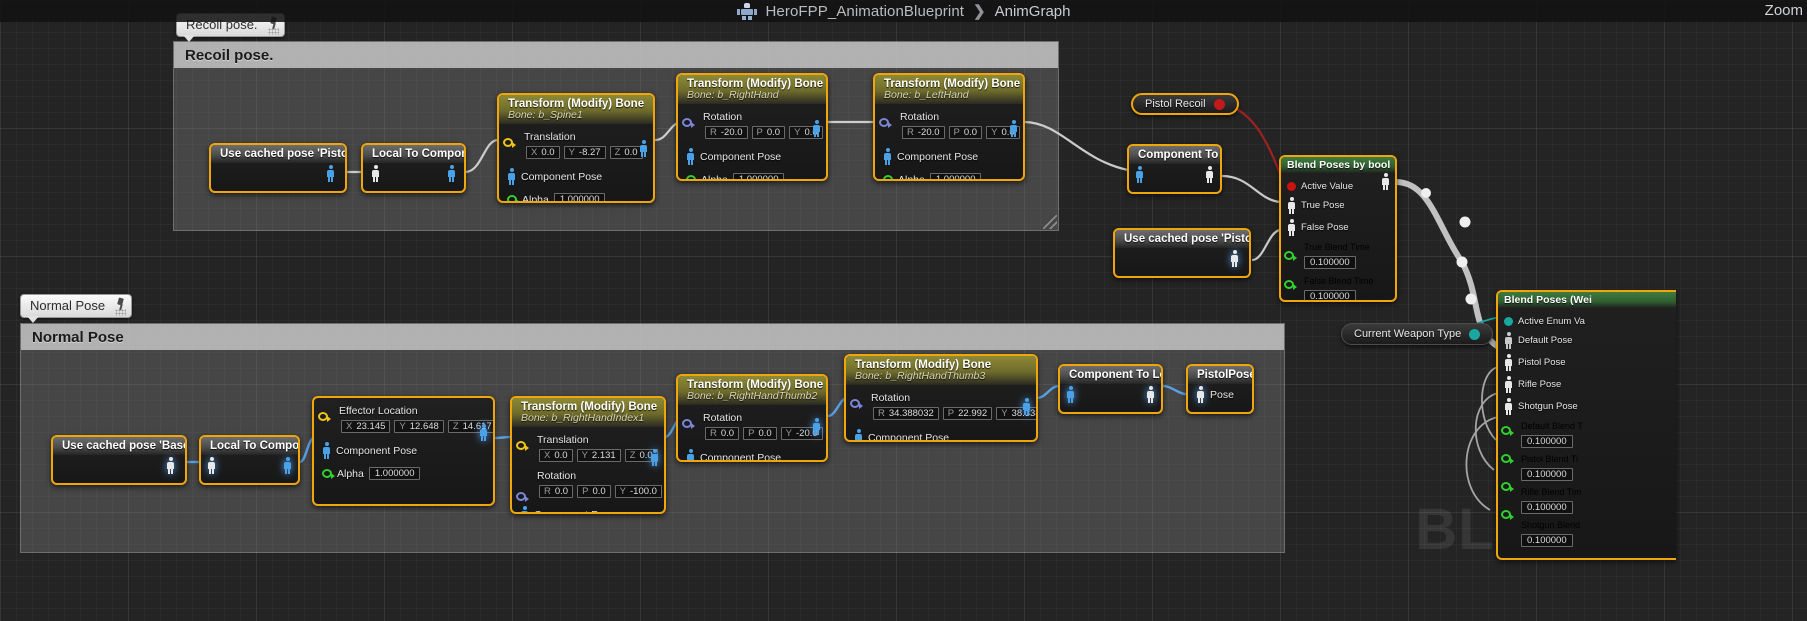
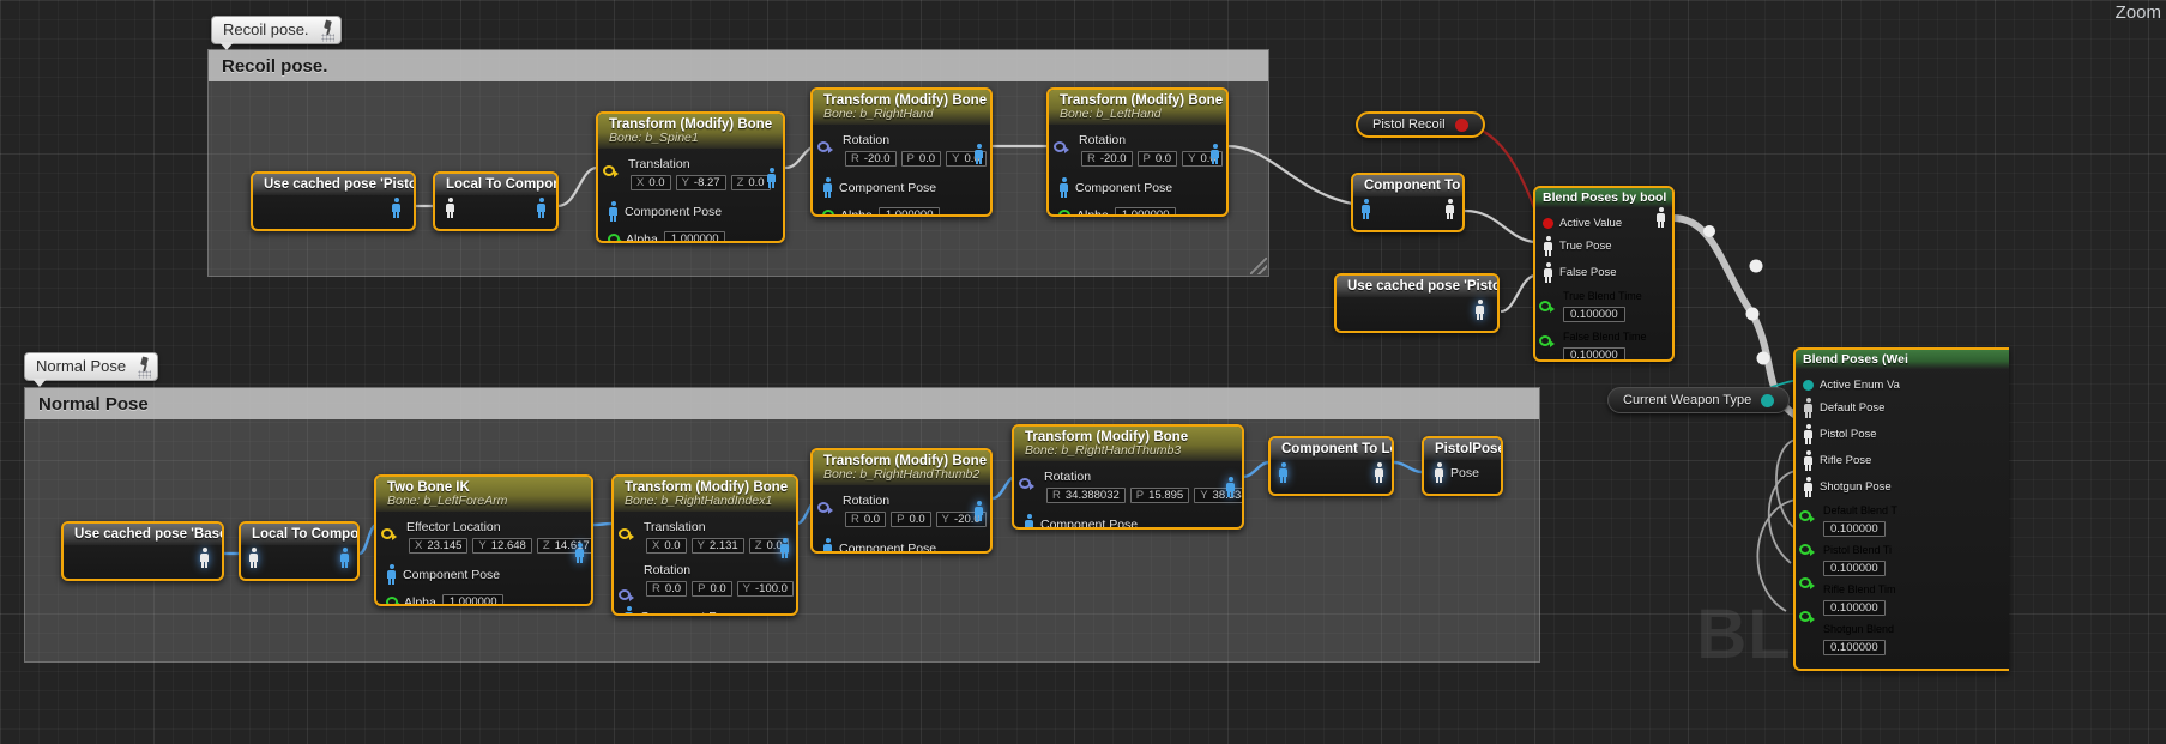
  Recoil pose.
  Normal Pose
- HeroFPP_AnimationBlueprint
- ❯
- AnimGraph
  Zoom
  Recoil pose.
  Normal Pose
  Use cached pose 'Pisto
  Local To Compo
  Transform (Modify) Bone
  Bone: b_Spine1
  Translation
  X
  0.0
  Y
  -8.27
  Z
  0.0
  Component Pose
  Alpha
  1.000000
  Transform (Modify) Bone
  Bone: b_RightHand
  Rotation
  R
  -20.0
  P
  0.0
  Y
  Component Pose
  Transform (Modify) Bone
  Bone: b_LeftHand
  Rotation
  R
  -20.0
  P
  0.0
  Y
  Component Pose
  Pistol Recoil
  Use cached pose 'Pisto
  Blend Poses by bool
  Active Value
  True Pose
  False Pose
  True Blend Time
  0.100000
  0.100000
  Current Weapon Type
  Blend Poses (Wei
  Active Enum Va
  Default Pose
  Pistol Pose
  Rifle Pose
  Shotgun Pose
  Default Blend T
  0.100000
  Pistol Blend Ti
  0.100000
  0.100000
  0.100000
  Use cached pose 'Bas
  Local To Compo
+ Two Bone IK
+ Bone: b_LeftForeArm
  Effector Location
  X
  23.145
  Y
  12.648
  Z
  14.67
  Component Pose
  Alpha
  1.000000
  Transform (Modify) Bone
  Bone: b_RightHandIndex1
  Translation
  X
  0.0
  Y
  2.131
  Z
  Rotation
  R
  0.0
  P
  0.0
  Y
  -100.0
  Transform (Modify) Bone
  Bone: b_RightHandThumb2
  Rotation
  R
  0.0
  P
  0.0
  Y
  -20.
  Component Pose
  Transform (Modify) Bone
  Bone: b_RightHandThumb3
  Rotation
  R
  34.388032
  P
- 22.992
+ 15.895
  Y
  Component Pose
  Component To L
  PistolPos
  Pose
